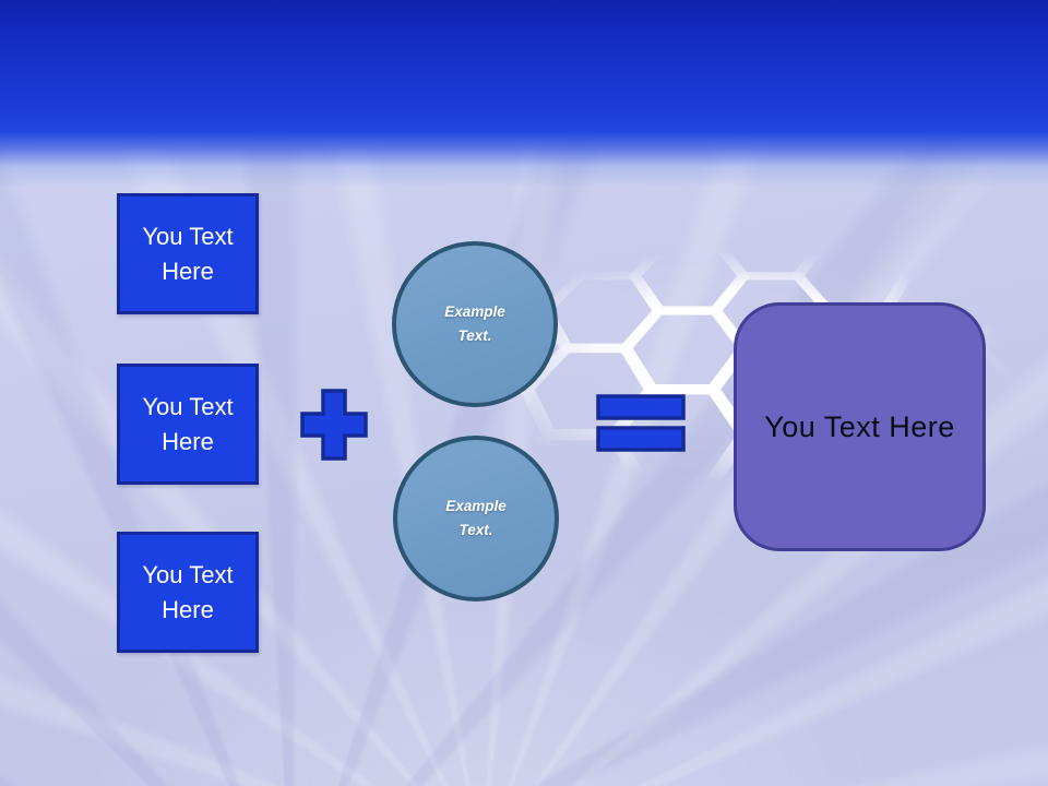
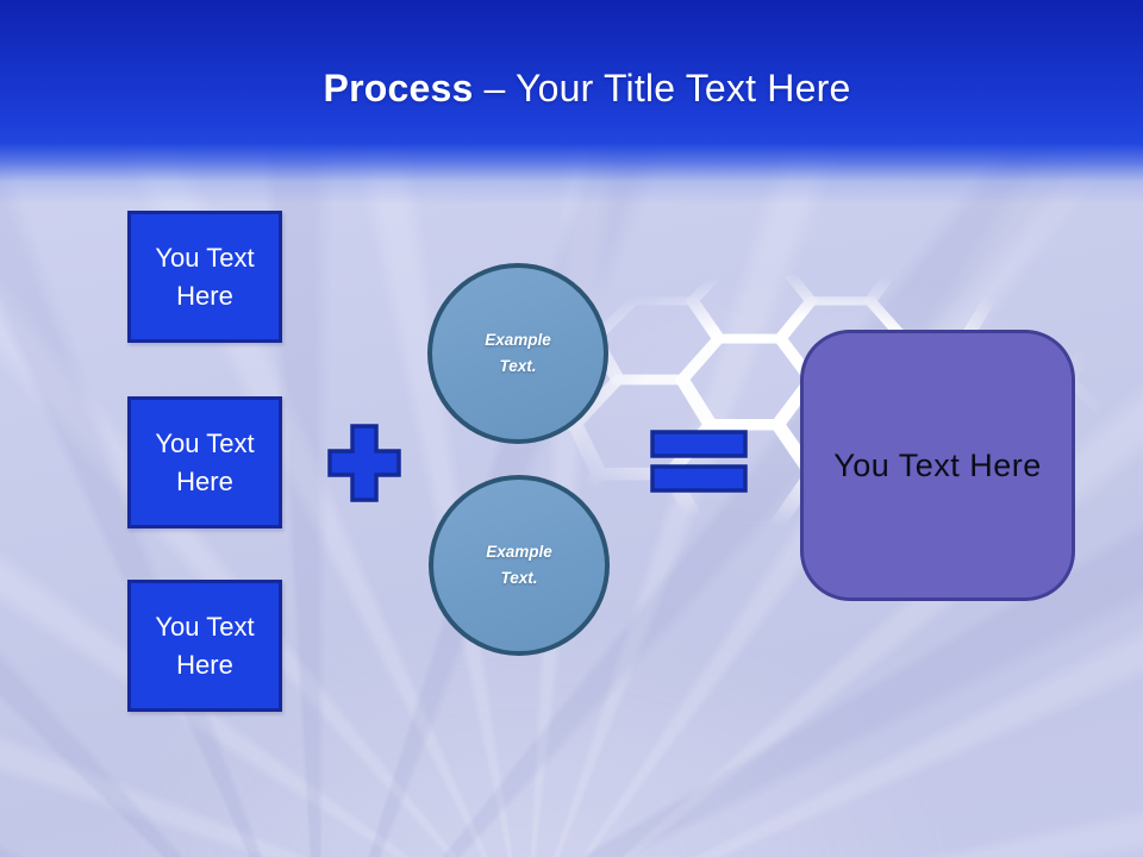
+ Process – Your Title Text Here
  You Text Here
  You Text Here
  You Text Here
  Example Text.
  Example Text.
  You Text Here
